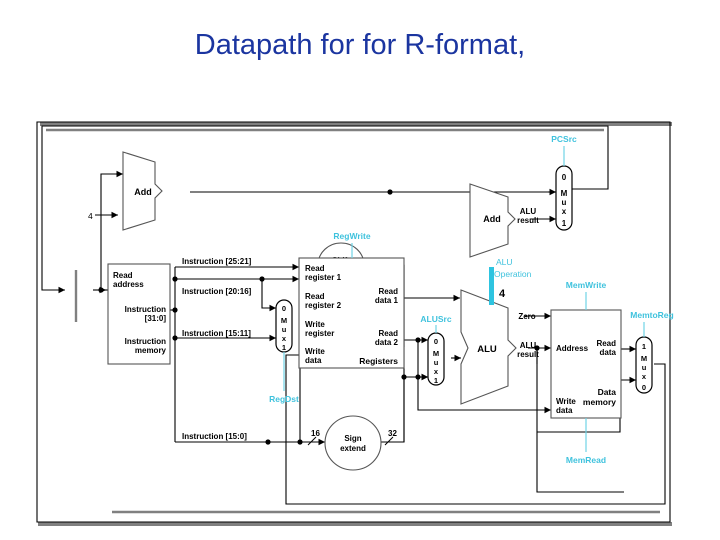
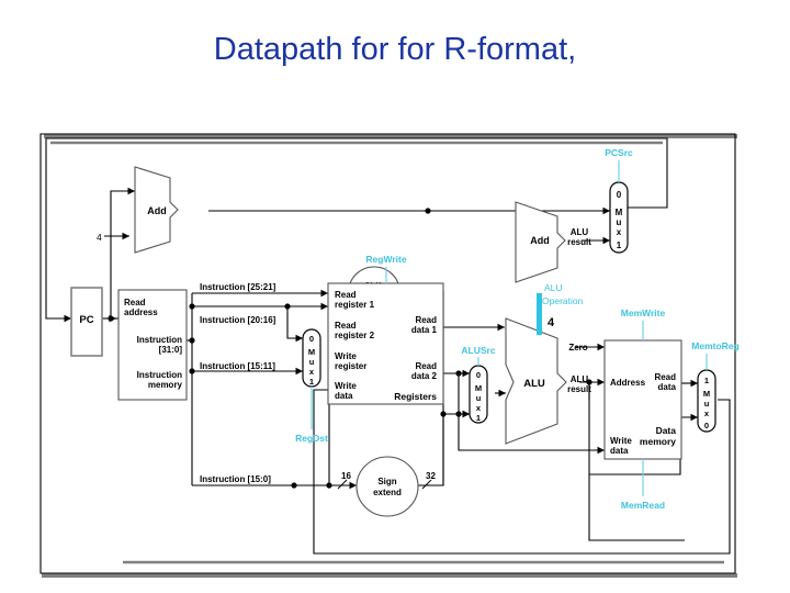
  Datapath for for R-format,
+ PC
  Read
  address
  Instruction
  [31:0]
  Instruction
  memory
  Add
  4
  Add
  ALU
  result
  Read
  register 1
  Read
  register 2
  Write
  register
  Write
  data
  Read
  data 1
  Read
  data 2
  Registers
  Sign
  extend
  16
  32
  ALU
  Zero
  ALU
  result
  Address
  Write
  data
  Read
  data
  Data
  memory
  0
  M
  u
  x
  1
  0
  M
  u
  x
  1
  0
  M
  u
  x
  1
  1
  M
  u
  x
  0
  Instruction [25:21]
  Instruction [20:16]
  Instruction [15:11]
  Instruction [15:0]
  PCSrc
  RegWrite
  RegDst
  ALUSrc
  ALU
  Operation
  4
  MemWrite
  MemtoReg
  MemRead
